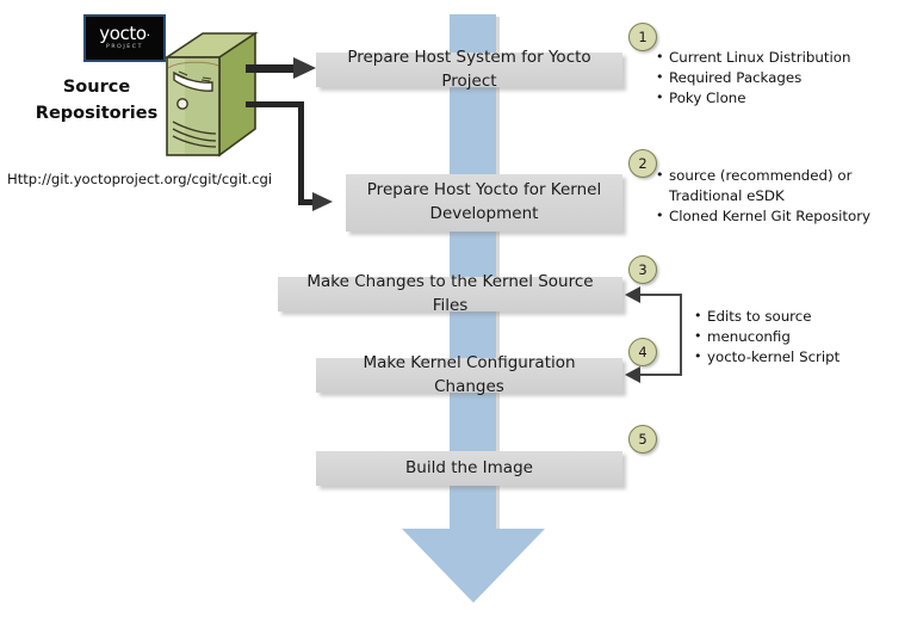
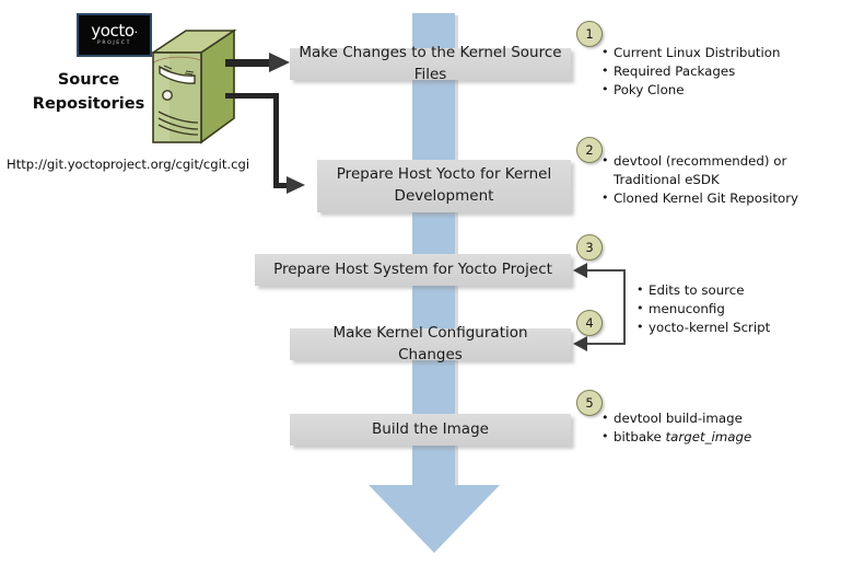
  yocto·
  Source
  Repositories
  Http://git.yoctoproject.org/cgit/cgit.cgi
- Prepare Host System for Yocto Project
+ Make Changes to the Kernel Source Files
  Prepare Host Yocto for Kernel Development
- Make Changes to the Kernel Source Files
+ Prepare Host System for Yocto Project
  Make Kernel Configuration Changes
  Build the Image
  1
  2
  3
  4
  5
  Current Linux Distribution
  Required Packages
  Poky Clone
- source (recommended) or Traditional eSDK
+ devtool (recommended) or Traditional eSDK
  Cloned Kernel Git Repository
  Edits to source
  menuconfig
  yocto-kernel Script
+ devtool build-image
+ bitbake target_image
